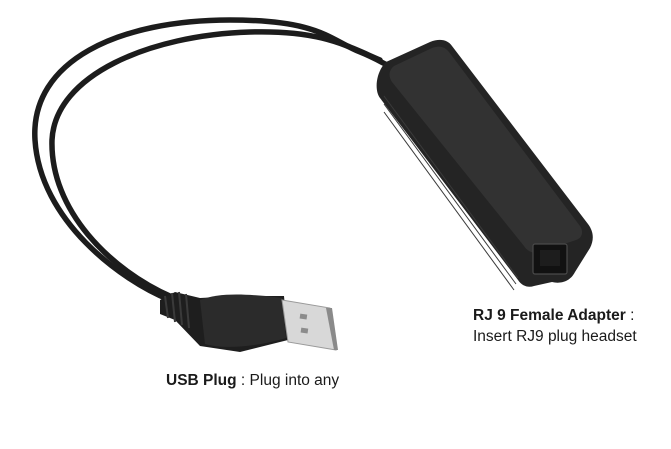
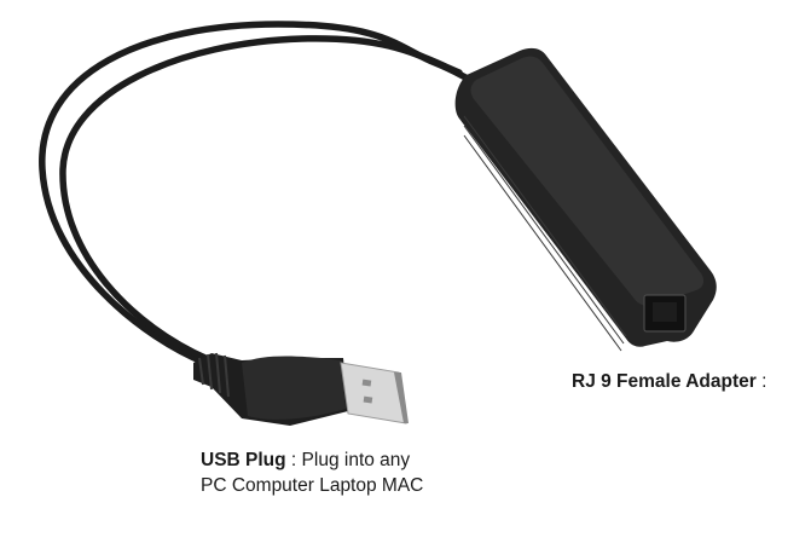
  USB Plug : Plug into any
+ PC Computer Laptop MAC
  RJ 9 Female Adapter :
- Insert RJ9 plug headset
